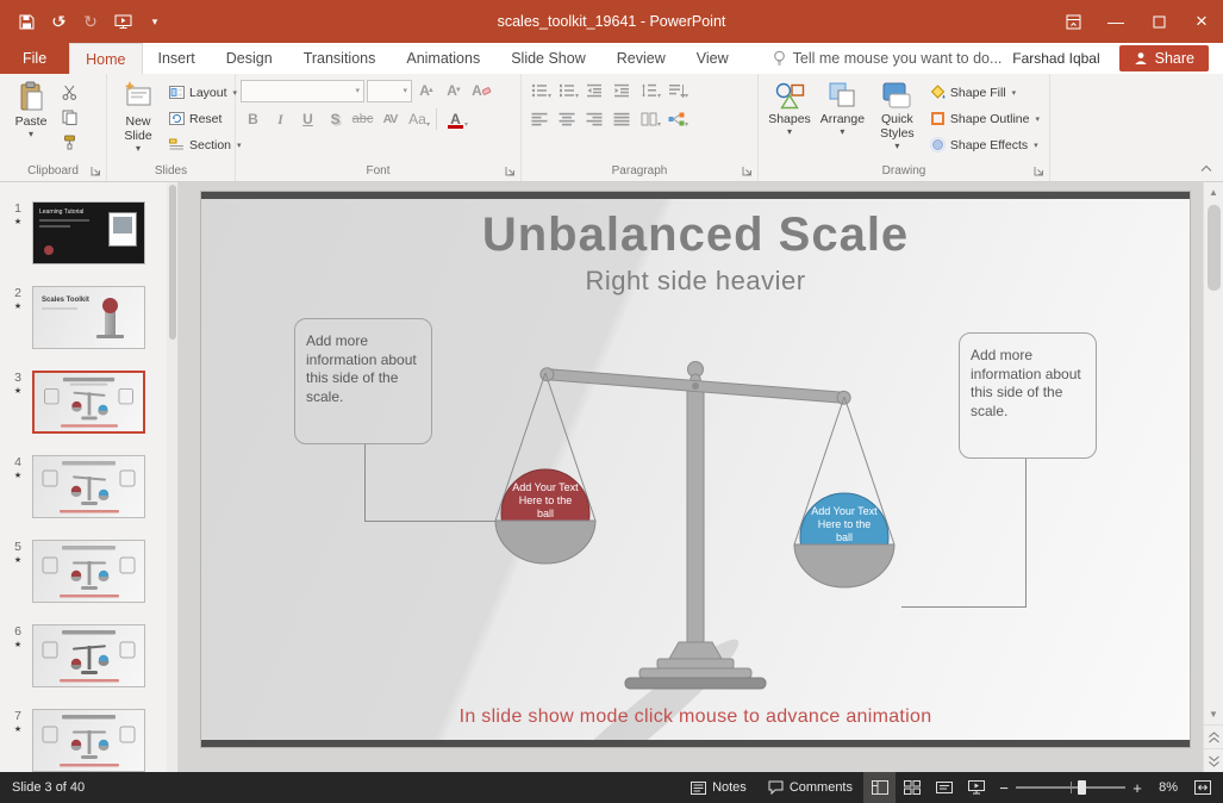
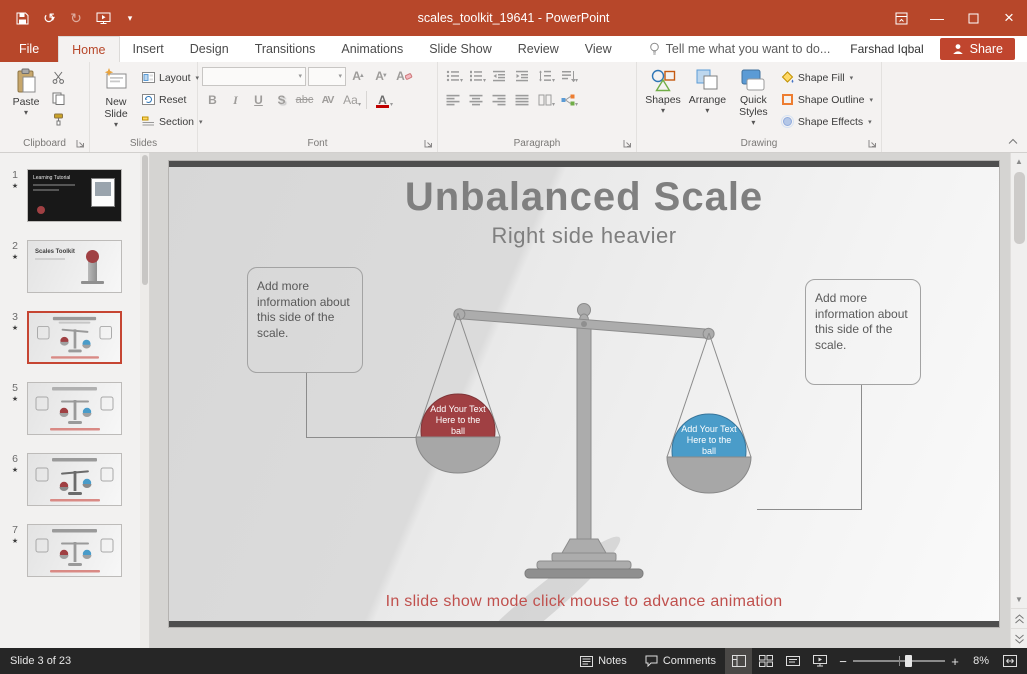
  ↺
  ▾
  ↻
  ▾
  scales_toolkit_19641 - PowerPoint
  —
  ×
  File
  Home
  Insert
  Design
  Transitions
  Animations
  Slide Show
  Review
  View
- Tell me mouse you want to do...
+ Tell me what you want to do...
  Farshad Iqbal
  Share
  Paste
  Clipboard
  New Slide
  Layout
  Reset
  Section
  Slides
  A
  A
  A
  B
  I
  U
  S
  abc
  AV
  Aa
  A
  Font
  Paragraph
  Shapes
  Arrange
  Quick Styles
  Shape Fill
  Shape Outline
  Shape Effects
  Drawing
  1
  2
  3
- 4
  5
  6
  7
  Unbalanced Scale
  Right side heavier
  Add more information about this side of the scale.
  Add more information about this side of the scale.
  Add Your Text Here to the ball
  Add Your Text Here to the ball
  In slide show mode click mouse to advance animation
  ▲
  ▼
- Slide 3 of 40
+ Slide 3 of 23
  Notes
  Comments
  −
  +
  8%
